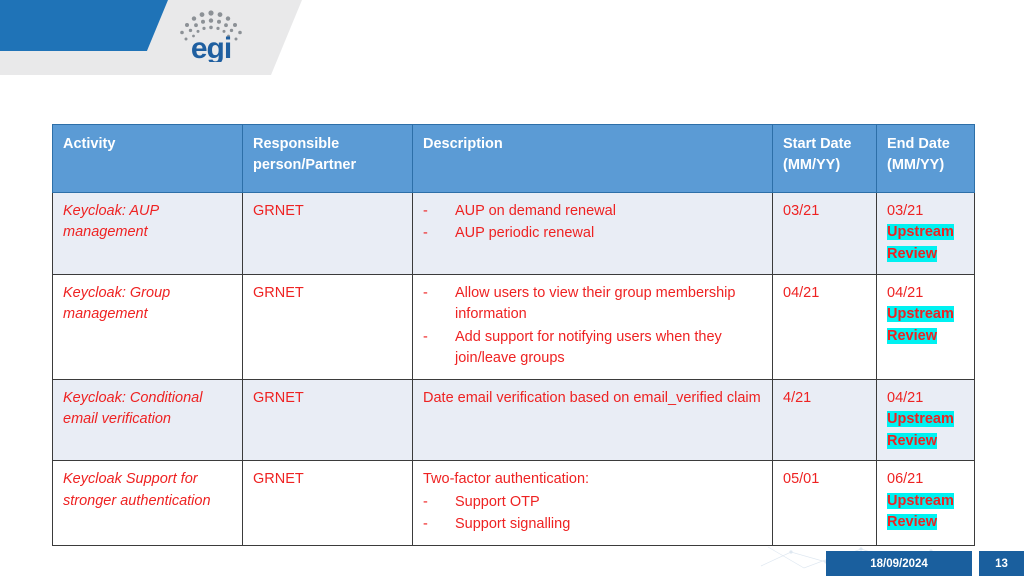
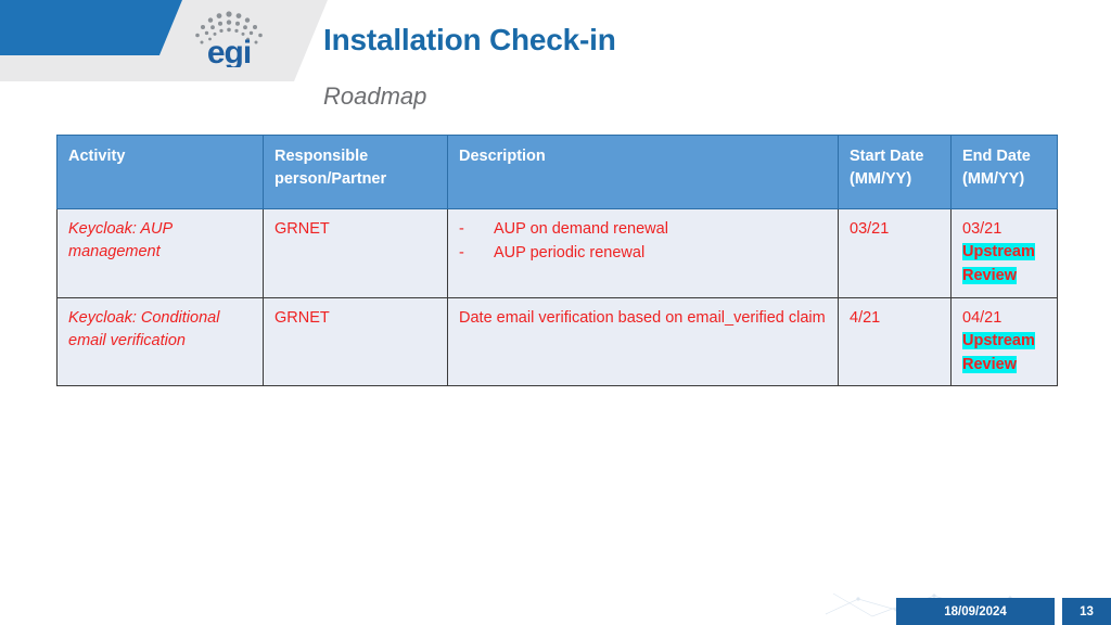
  egi
+ Installation Check-in
+ Roadmap
  Activity	Responsible person/Partner	Description	Start Date (MM/YY)	End Date (MM/YY)
  Keycloak: AUP management	GRNET	AUP on demand renewal AUP periodic renewal	03/21	03/21 Upstream Review
- Keycloak: Group management	GRNET	Allow users to view their group membership information Add support for notifying users when they join/leave groups	04/21	04/21 Upstream Review
  Keycloak: Conditional email verification	GRNET	Date email verification based on email_verified claim	4/21	04/21 Upstream Review
- Keycloak Support for stronger authentication	GRNET	Two-factor authentication: Support OTP Support signalling	05/01	06/21 Upstream Review
  18/09/2024
  13
